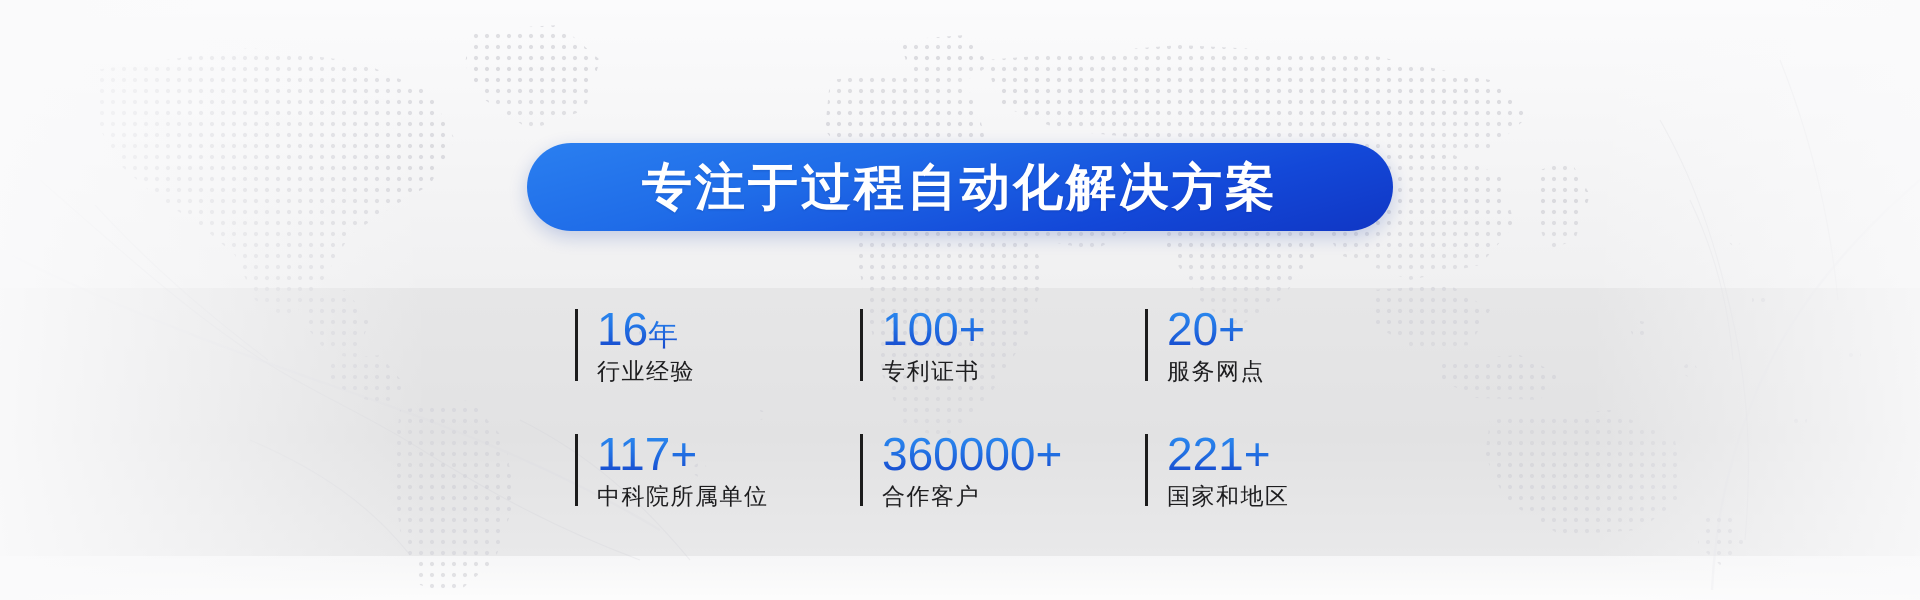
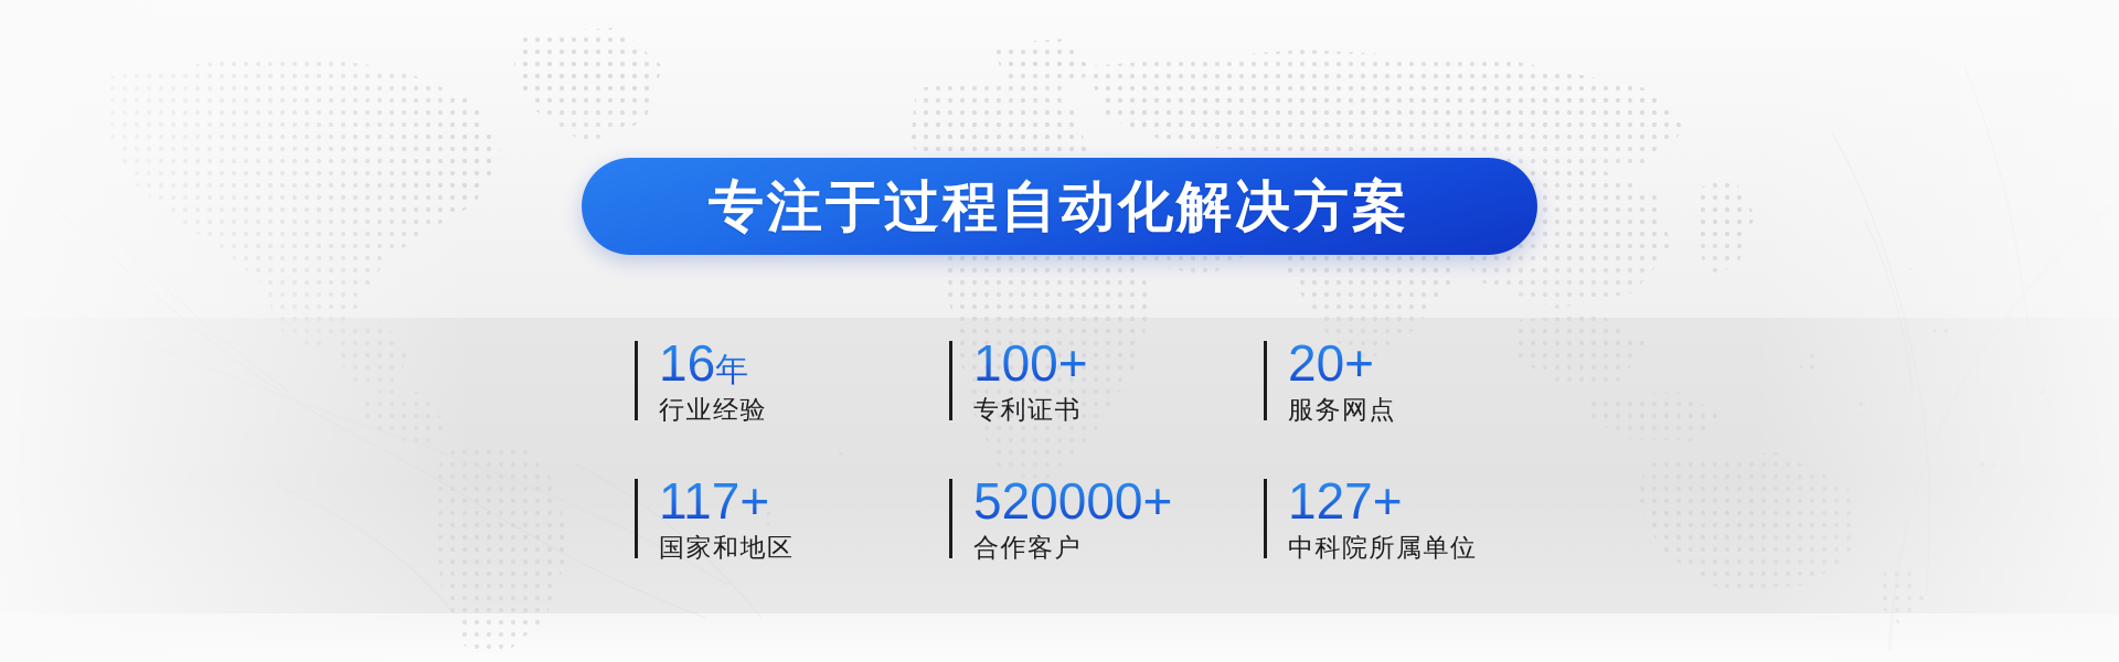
  专注于过程自动化解决方案
  16年
  行业经验
  100+
  专利证书
  20+
  服务网点
  117+
- 中科院所属单位
+ 国家和地区
- 360000+
+ 520000+
  合作客户
- 221+
+ 127+
- 国家和地区
+ 中科院所属单位
